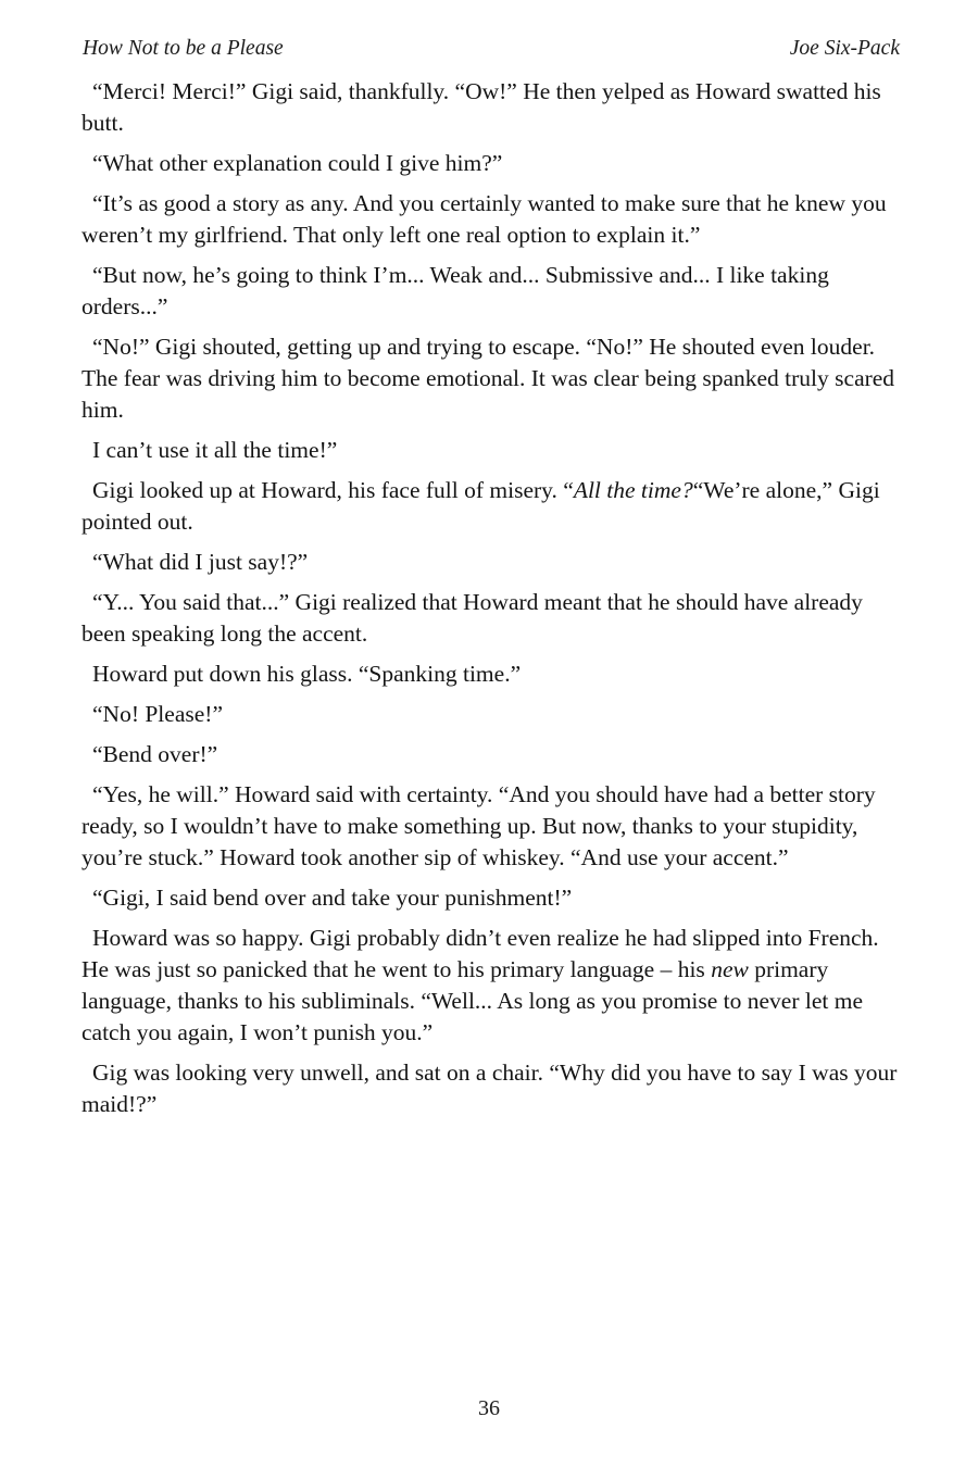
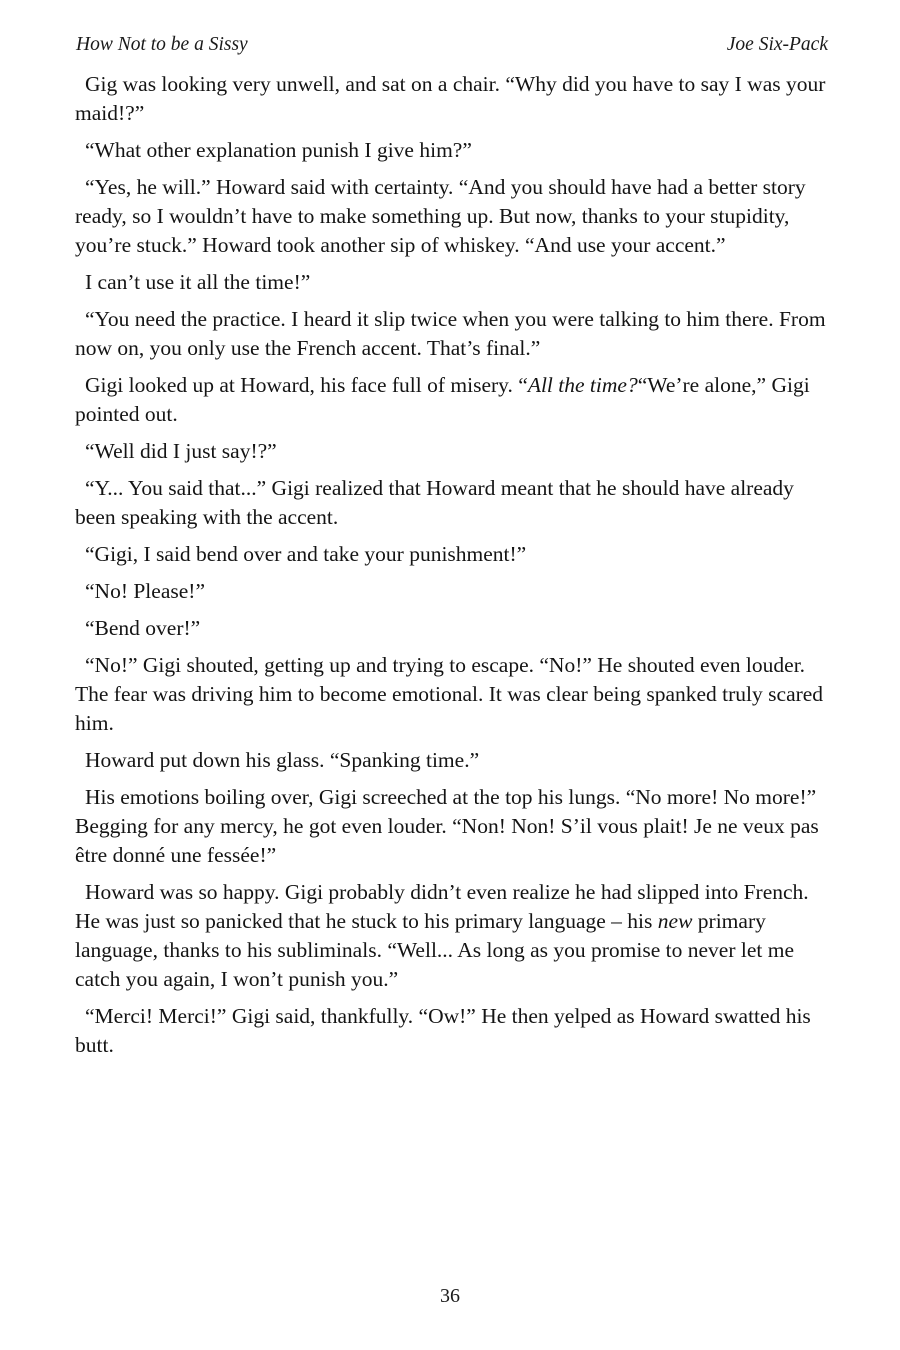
- How Not to be a Please
+ How Not to be a Sissy
  Joe Six-Pack
- “Merci! Merci!” Gigi said, thankfully. “Ow!” He then yelped as Howard swat­ted his butt.
+ Gig was looking very unwell, and sat on a chair. “Why did you have to say I was your maid!?”
- “What other explanation could I give him?”
+ “What other explanation punish I give him?”
- “It’s as good a story as any. And you certainly wanted to make sure that he knew you weren’t my girlfriend. That only left one real option to explain it.”
- “But now, he’s going to think I’m... Weak and... Submissive and... I like taking orders...”
- “No!” Gigi shouted, getting up and trying to escape. “No!” He shouted even louder. The fear was driving him to become emotional. It was clear being spanked truly scared him.
+ “Yes, he will.” Howard said with certainty. “And you should have had a better story ready, so I wouldn’t have to make something up. But now, thanks to your stupidity, you’re stuck.” Howard took another sip of whiskey. “And use your accent.”
  I can’t use it all the time!”
+ “You need the practice. I heard it slip twice when you were talking to him there. From now on, you only use the French accent. That’s final.”
  Gigi looked up at Howard, his face full of misery. “All the time?“We’re alone,” Gigi pointed out.
- “What did I just say!?”
+ “Well did I just say!?”
- “Y... You said that...” Gigi realized that Howard meant that he should have al­ready been speaking long the accent.
+ “Y... You said that...” Gigi realized that Howard meant that he should have al­ready been speaking with the accent.
- Howard put down his glass. “Spanking time.”
+ “Gigi, I said bend over and take your punishment!”
  “No! Please!”
  “Bend over!”
- “Yes, he will.” Howard said with certainty. “And you should have had a better story ready, so I wouldn’t have to make something up. But now, thanks to your stupidity, you’re stuck.” Howard took another sip of whiskey. “And use your accent.”
+ “No!” Gigi shouted, getting up and trying to escape. “No!” He shouted even louder. The fear was driving him to become emotional. It was clear being spanked truly scared him.
- “Gigi, I said bend over and take your punishment!”
+ Howard put down his glass. “Spanking time.”
+ His emotions boiling over, Gigi screeched at the top his lungs. “No more! No more!” Begging for any mercy, he got even louder. “Non! Non! S’il vous plait! Je ne veux pas être donné une fessée!”
- Howard was so happy. Gigi probably didn’t even realize he had slipped into French. He was just so panicked that he went to his primary language – his new primary language, thanks to his subliminals. “Well... As long as you prom­ise to never let me catch you again, I won’t punish you.”
+ Howard was so happy. Gigi probably didn’t even realize he had slipped into French. He was just so panicked that he stuck to his primary language – his new primary language, thanks to his subliminals. “Well... As long as you prom­ise to never let me catch you again, I won’t punish you.”
- Gig was looking very unwell, and sat on a chair. “Why did you have to say I was your maid!?”
+ “Merci! Merci!” Gigi said, thankfully. “Ow!” He then yelped as Howard swat­ted his butt.
  36
